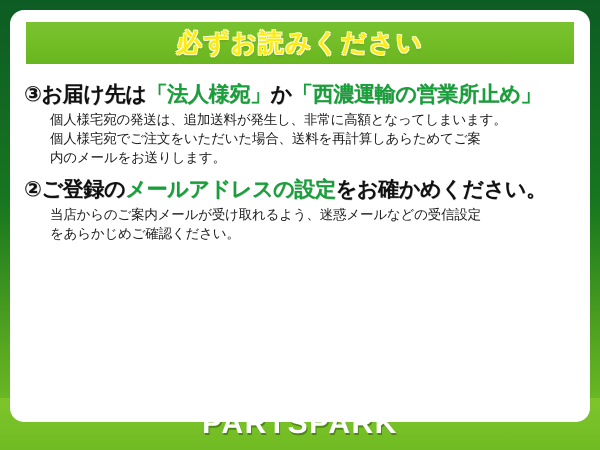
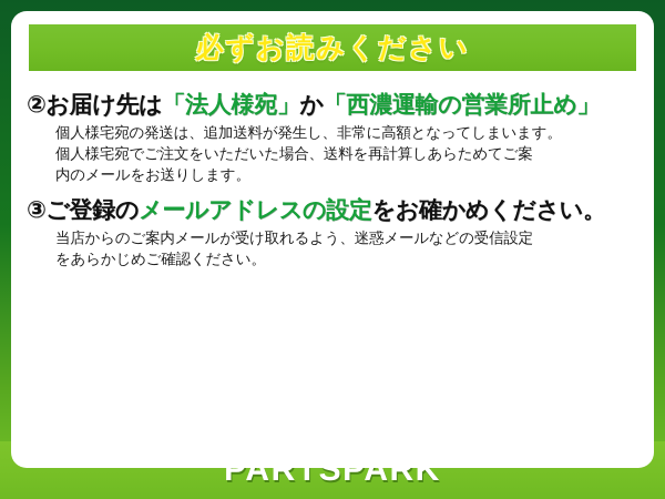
  必ずお読みください
- ③お届け先は「法人様宛」か「西濃運輸の営業所止め」
+ ②お届け先は「法人様宛」か「西濃運輸の営業所止め」
  個人様宅宛の発送は、追加送料が発生し、非常に高額となってしまいます。
  個人様宅宛でご注文をいただいた場合、送料を再計算しあらためてご案
  内のメールをお送りします。
- ②ご登録のメールアドレスの設定をお確かめください。
+ ③ご登録のメールアドレスの設定をお確かめください。
  当店からのご案内メールが受け取れるよう、迷惑メールなどの受信設定
  をあらかじめご確認ください。
  PARTSPARK
